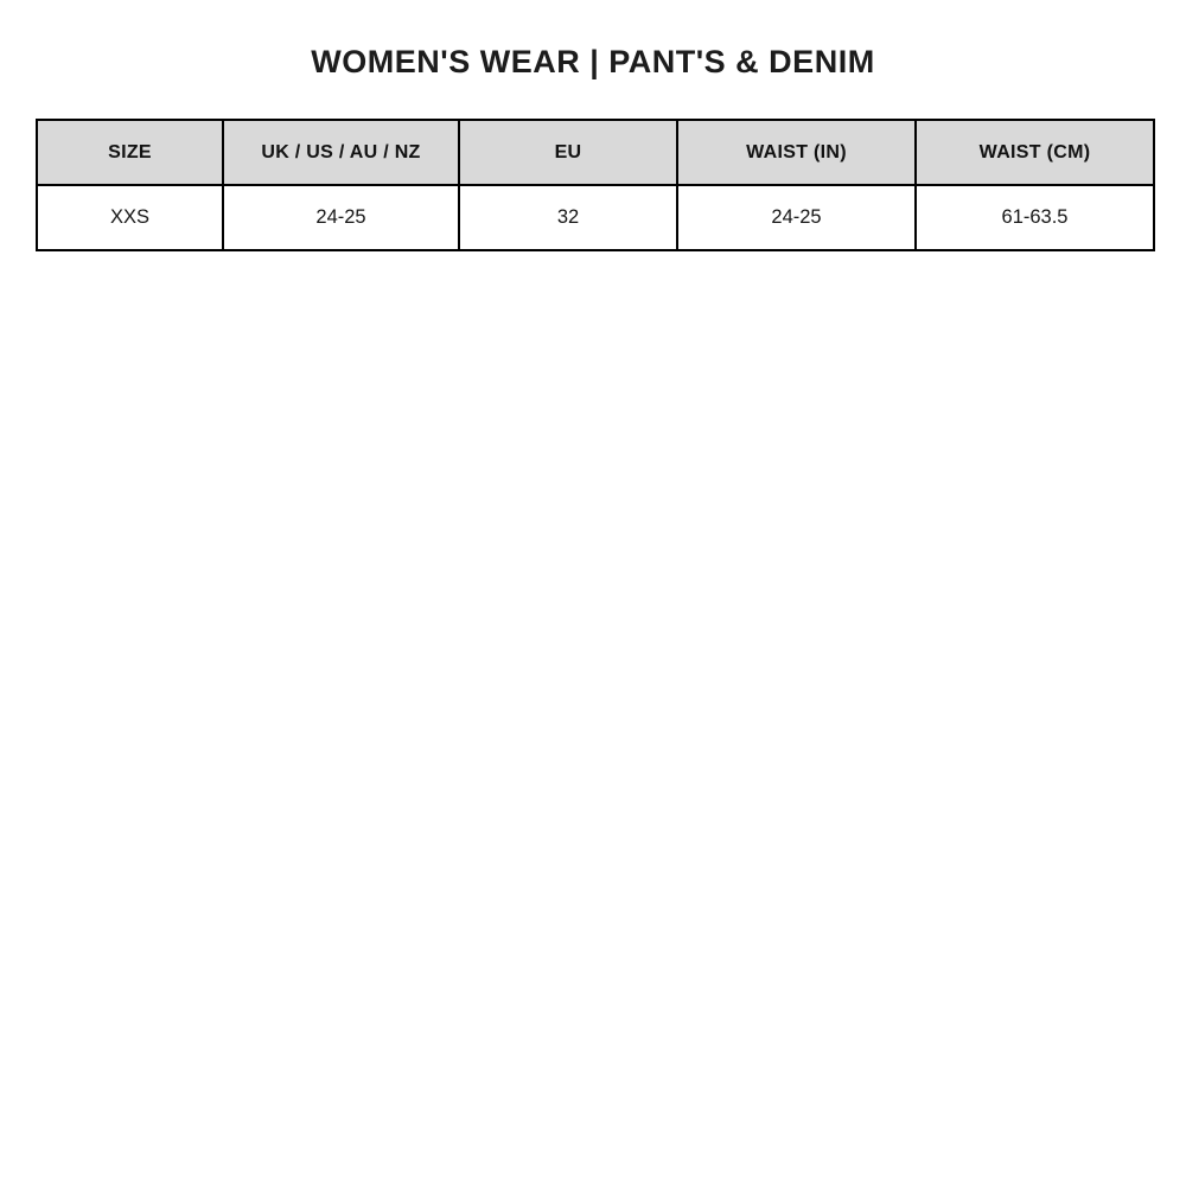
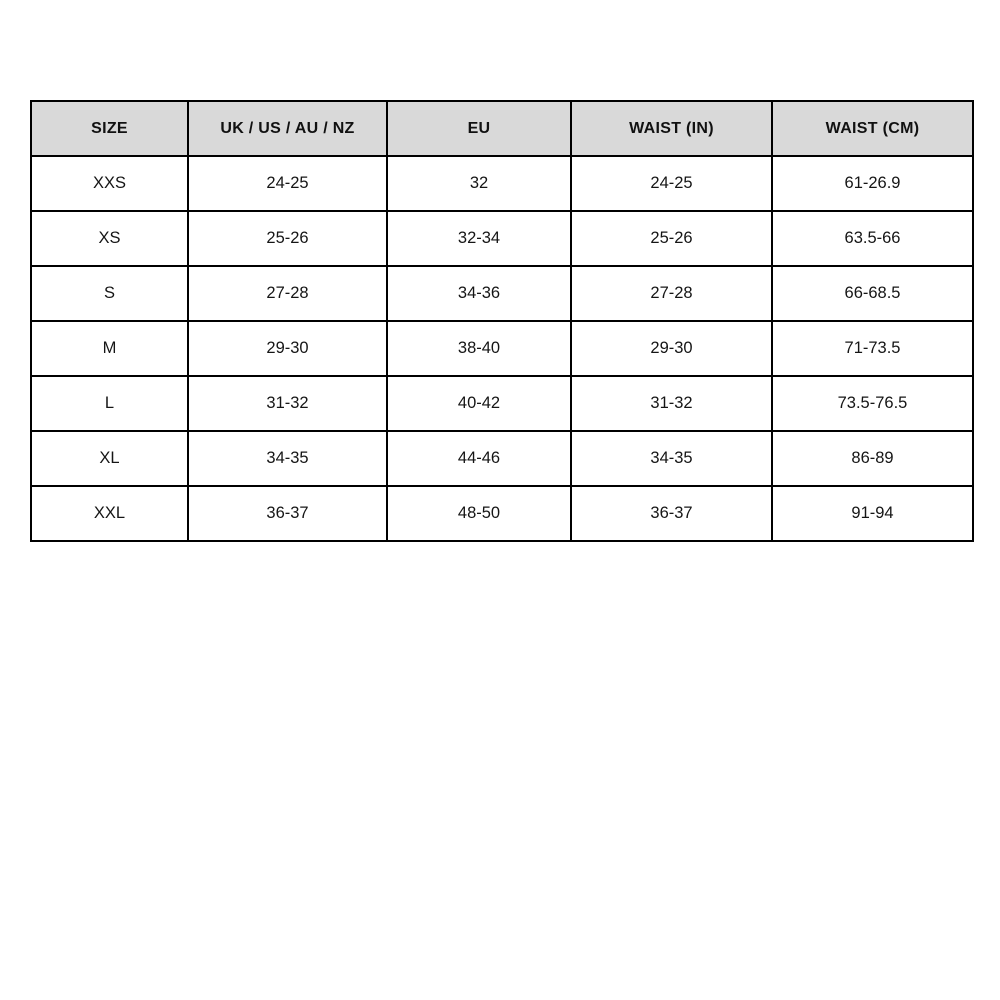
- WOMEN'S WEAR | PANT'S & DENIM
  SIZE	UK / US / AU / NZ	EU	WAIST (IN)	WAIST (CM)
- XXS	24-25	32	24-25	61-63.5
+ XXS	24-25	32	24-25	61-26.9
+ XS	25-26	32-34	25-26	63.5-66
+ S	27-28	34-36	27-28	66-68.5
+ M	29-30	38-40	29-30	71-73.5
+ L	31-32	40-42	31-32	73.5-76.5
+ XL	34-35	44-46	34-35	86-89
+ XXL	36-37	48-50	36-37	91-94
